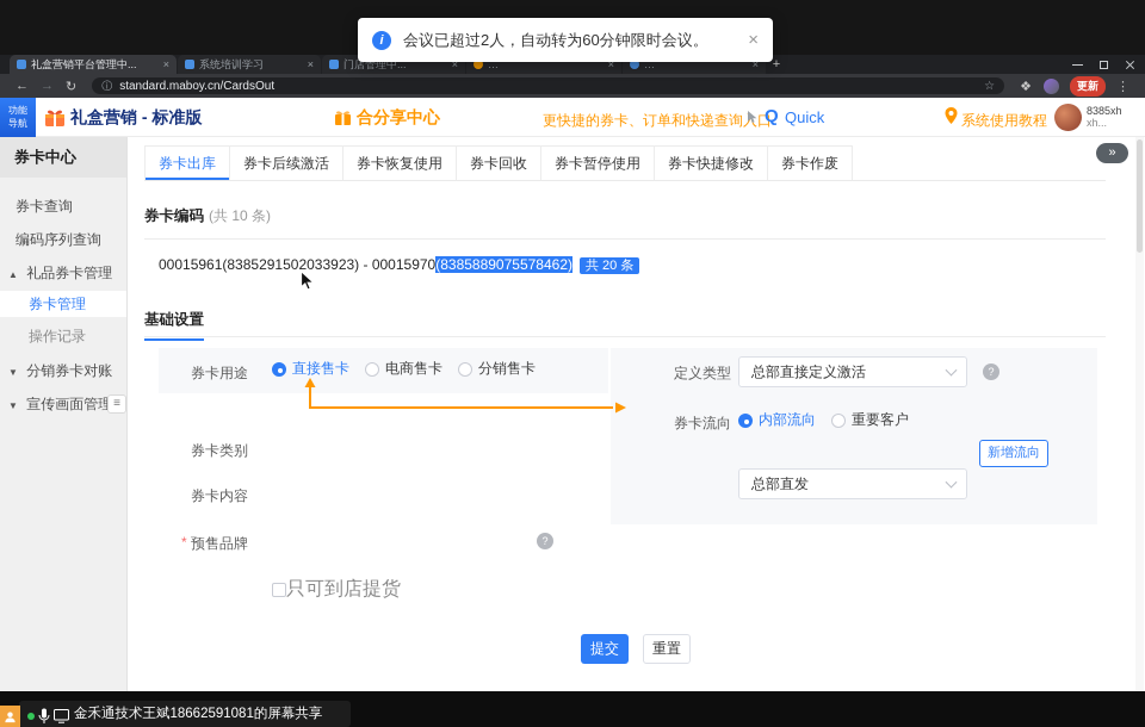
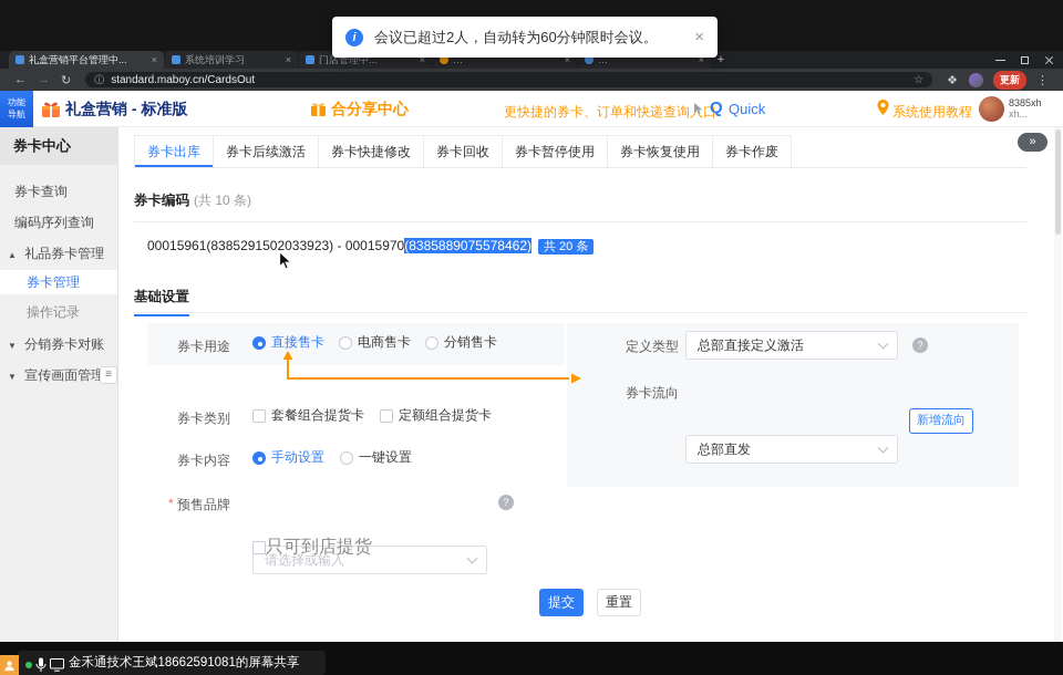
  礼盒营销平台管理中...
  ×
  系统培训学习
  ×
  门店管理中...
  ×
  …
  ×
  …
  ×
  +
  ←
  →
  ↻
  ⓘ
  standard.maboy.cn/CardsOut
  ☆
  ❖
  更新
  ⋮
  功能
  导航
  礼盒营销 - 标准版
  合分享中心
  更快捷的券卡、订单和快递查询入口
  Q
  Quick
  系统使用教程
  8385xh
  xh...
  券卡中心
  券卡查询
  编码序列查询
  ▲ 礼品券卡管理
  券卡管理
  操作记录
  ▼ 分销券卡对账
  ▼ 宣传画面管理
  ≡
  券卡出库
  券卡后续激活
- 券卡恢复使用
+ 券卡快捷修改
  券卡回收
  券卡暂停使用
- 券卡快捷修改
+ 券卡恢复使用
  券卡作废
  »
  券卡编码 (共 10 条)
  00015961(8385291502033923) - 00015970(8385889075578462) 共 20 条
  基础设置
  券卡用途
  直接售卡
  电商售卡
  分销售卡
  定义类型
  总部直接定义激活
  ?
  券卡流向
- 内部流向
- 重要客户
  总部直发
  新增流向
  券卡类别
+ 套餐组合提货卡
+ 定额组合提货卡
  券卡内容
+ 手动设置
+ 一键设置
  *
  预售品牌
+ 请选择或输入
  ?
  只可到店提货
  提交
  重置
  金禾通技术王斌18662591081的屏幕共享
  i
  会议已超过2人，自动转为60分钟限时会议。
  ×
